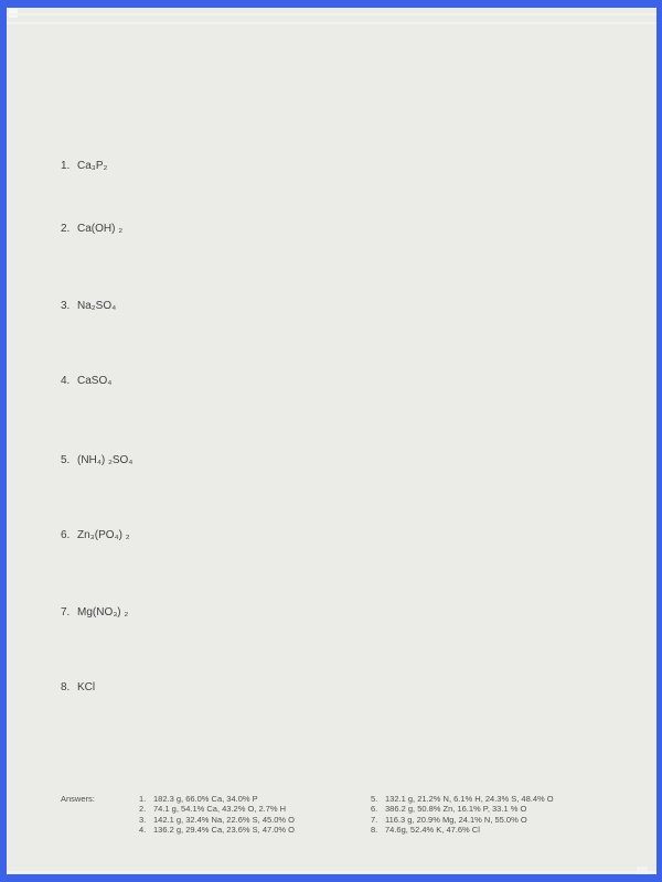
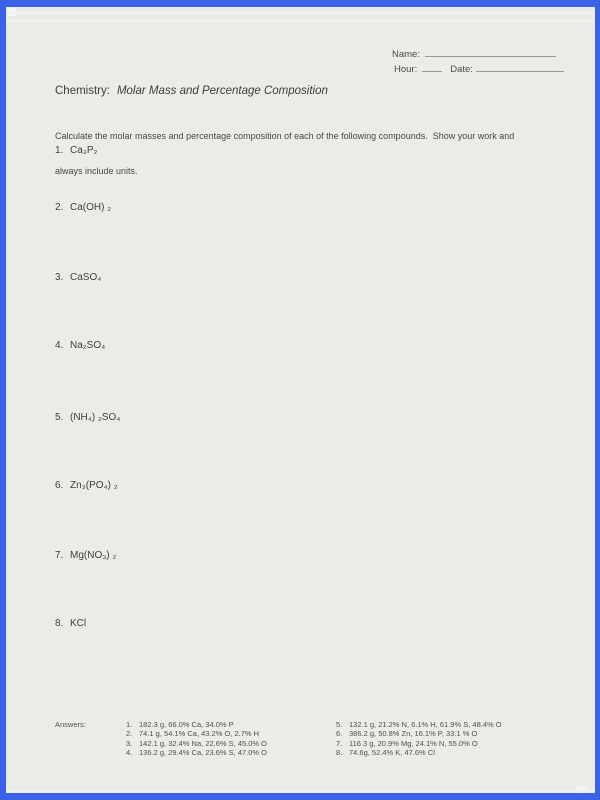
+ Name:
+ Hour:
+ Date:
+ Chemistry: Molar Mass and Percentage Composition
+ Calculate the molar masses and percentage composition of each of the following compounds. Show your work and
+ always include units.
  1.
  Ca₃P₂
  2.
  Ca(OH) ₂
  3.
- Na₂SO₄
+ CaSO₄
  4.
- CaSO₄
+ Na₂SO₄
  5.
  (NH₄) ₂SO₄
  6.
  Zn₃(PO₄) ₂
  7.
  Mg(NO₃) ₂
  8.
  KCl
  Answers:
  1.
  182.3 g, 66.0% Ca, 34.0% P
  2.
  74.1 g, 54.1% Ca, 43.2% O, 2.7% H
  3.
  142.1 g, 32.4% Na, 22.6% S, 45.0% O
  4.
  136.2 g, 29.4% Ca, 23.6% S, 47.0% O
  5.
- 132.1 g, 21.2% N, 6.1% H, 24.3% S, 48.4% O
+ 132.1 g, 21.2% N, 6.1% H, 61.9% S, 48.4% O
  6.
  386.2 g, 50.8% Zn, 16.1% P, 33.1 % O
  7.
  116.3 g, 20.9% Mg, 24.1% N, 55.0% O
  8.
  74.6g, 52.4% K, 47.6% Cl
